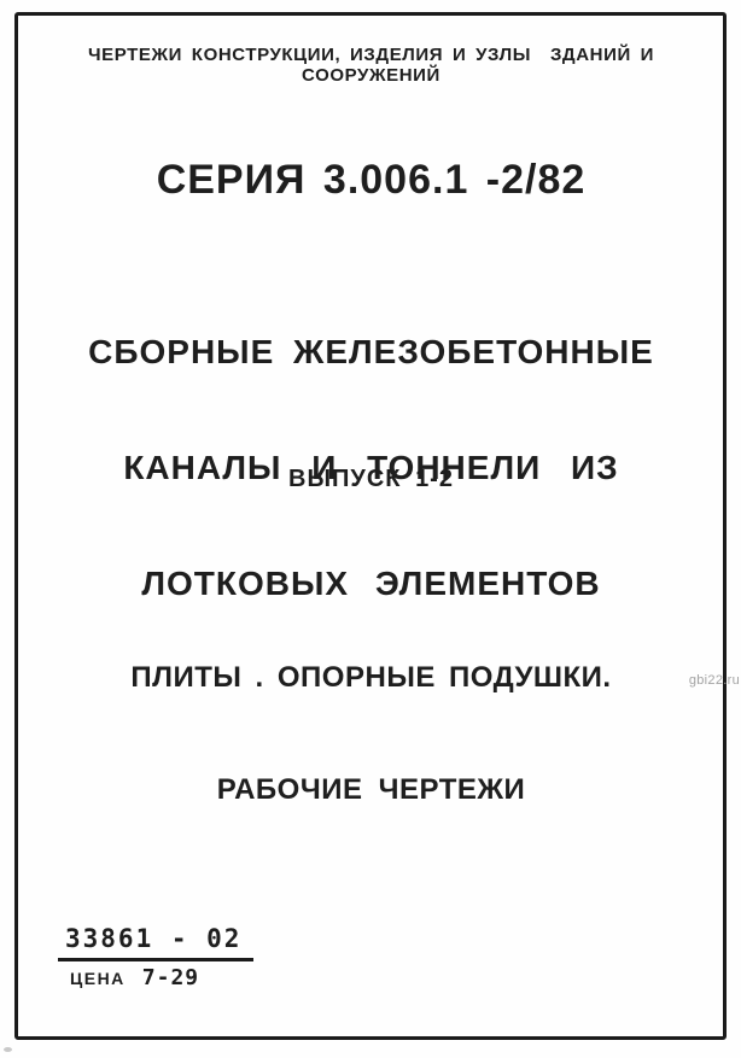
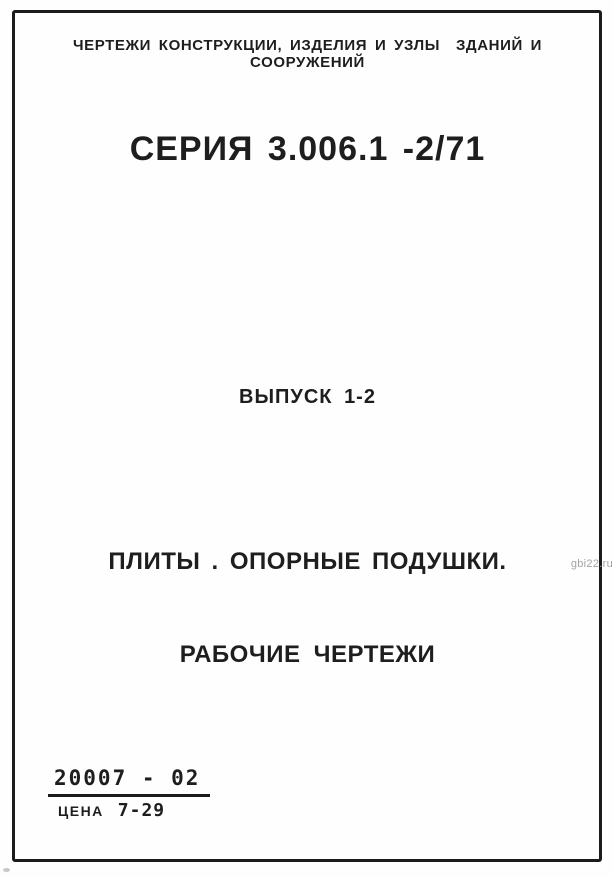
  ЧЕРТЕЖИ КОНСТРУКЦИИ, ИЗДЕЛИЯ И УЗЛЫ ЗДАНИЙ И СООРУЖЕНИЙ
- СЕРИЯ 3.006.1 -2/82
+ СЕРИЯ 3.006.1 -2/71
- СБОРНЫЕ ЖЕЛЕЗОБЕТОННЫЕ
- КАНАЛЫ И ТОННЕЛИ ИЗ
- ЛОТКОВЫХ ЭЛЕМЕНТОВ
  ВЫПУСК 1-2
  ПЛИТЫ . ОПОРНЫЕ ПОДУШКИ.
  РАБОЧИЕ ЧЕРТЕЖИ
  gbi22.ru
- 33861 - 02
+ 20007 - 02
  ЦЕНА
  7-29
